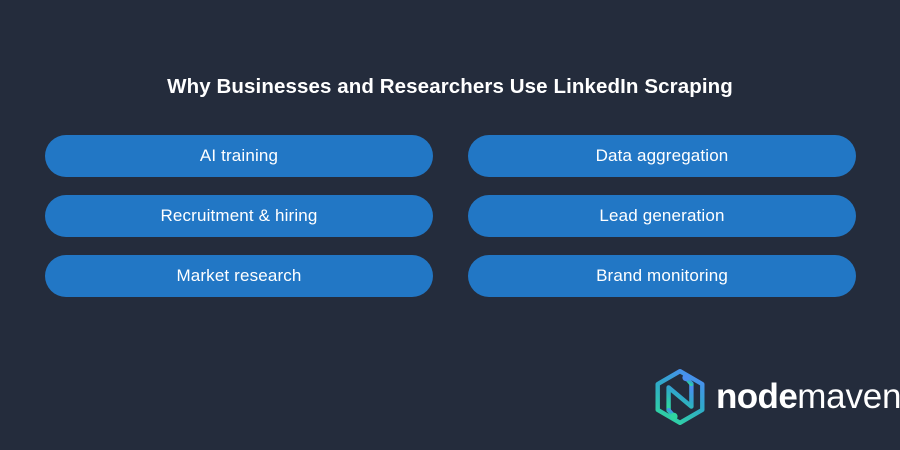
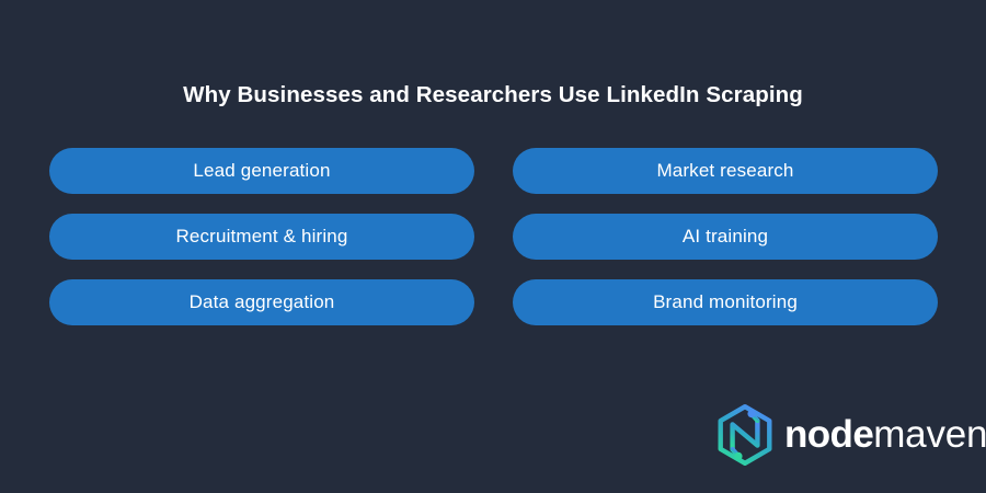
  Why Businesses and Researchers Use LinkedIn Scraping
- AI training
+ Lead generation
- Data aggregation
+ Market research
  Recruitment & hiring
- Lead generation
+ AI training
- Market research
+ Data aggregation
  Brand monitoring
  nodemaven
